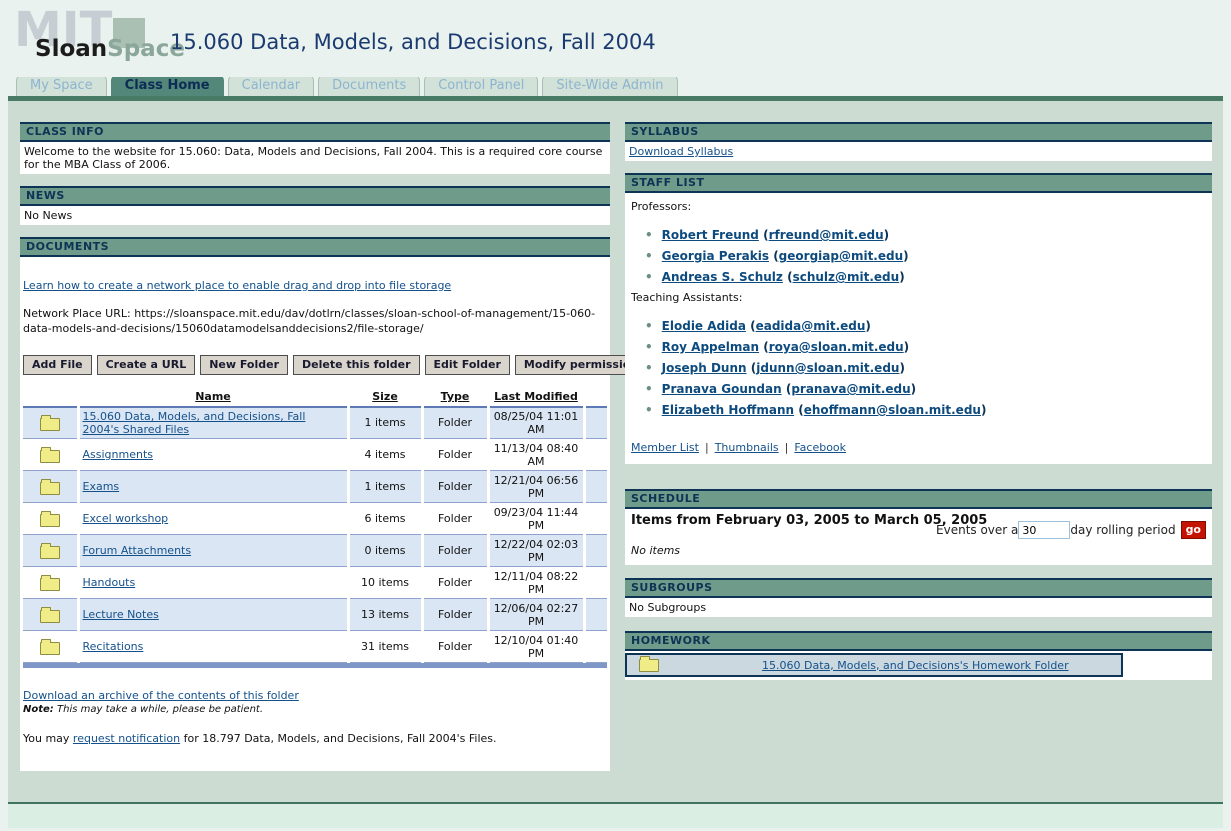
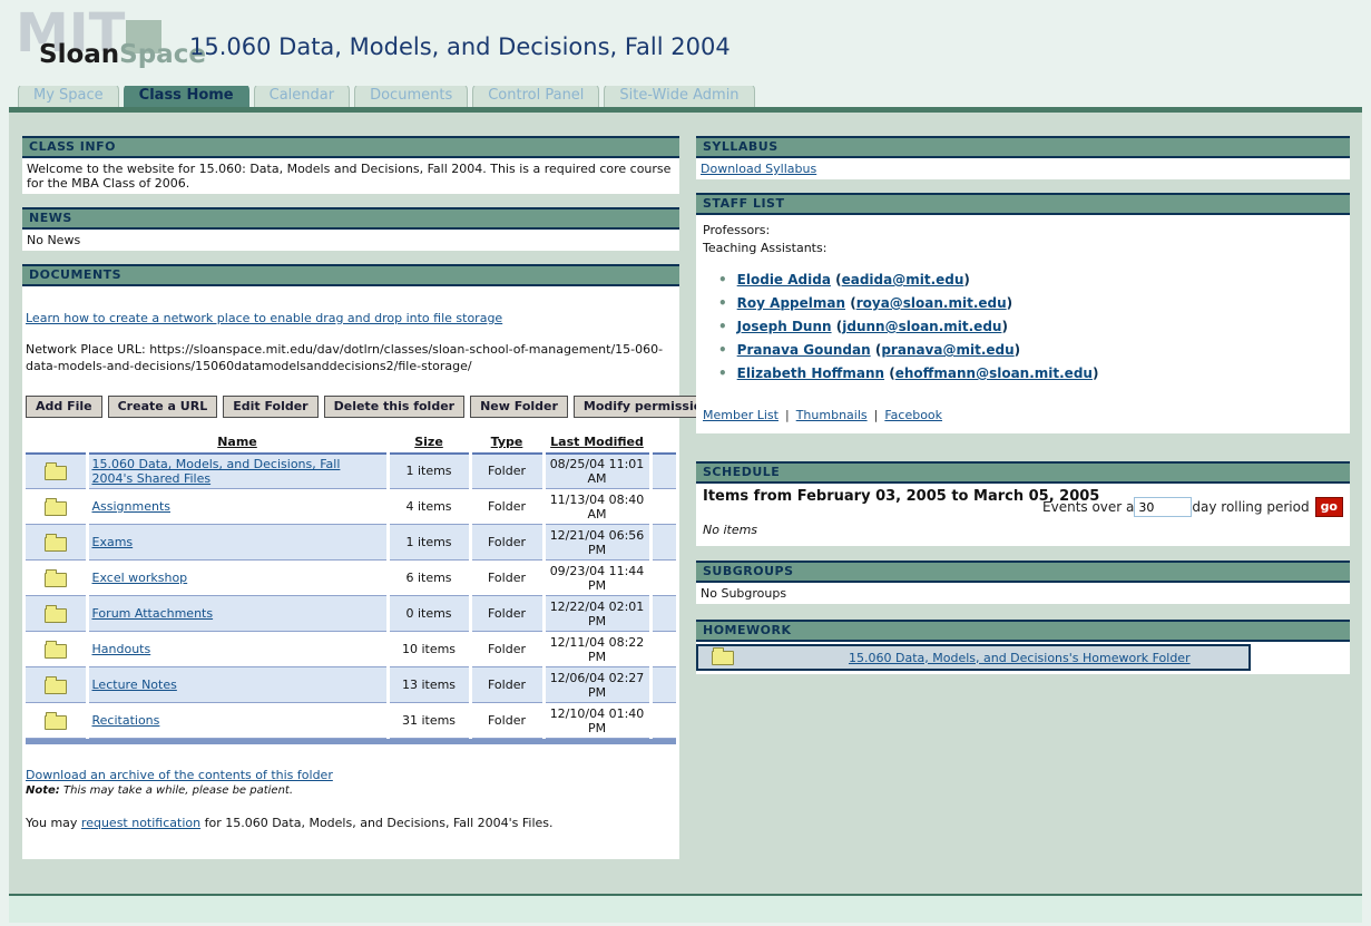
  MIT
  SloanSpace
  15.060 Data, Models, and Decisions, Fall 2004
  My Space
  Class Home
  Calendar
  Documents
  Control Panel
  Site-Wide Admin
  CLASS INFO
  Welcome to the website for 15.060: Data, Models and Decisions, Fall 2004. This is a required core course for the MBA Class of 2006.
  NEWS
  No News
  DOCUMENTS
  Learn how to create a network place to enable drag and drop into file storage
  Network Place URL: https://sloanspace.mit.edu/dav/dotlrn/classes/sloan-school-of-management/15-060-data-models-and-decisions/15060datamodelsanddecisions2/file-storage/
  Add File
  Create a URL
- New Folder
+ Edit Folder
  Delete this folder
- Edit Folder
+ New Folder
  	Name	Size	Type	Last Modified
  	15.060 Data, Models, and Decisions, Fall 2004's Shared Files	1 items	Folder	08/25/04 11:01 AM
  	Assignments	4 items	Folder	11/13/04 08:40 AM
  	Exams	1 items	Folder	12/21/04 06:56 PM
  	Excel workshop	6 items	Folder	09/23/04 11:44 PM
- 	Forum Attachments	0 items	Folder	12/22/04 02:03 PM
+ 	Forum Attachments	0 items	Folder	12/22/04 02:01 PM
  	Handouts	10 items	Folder	12/11/04 08:22 PM
  	Lecture Notes	13 items	Folder	12/06/04 02:27 PM
  	Recitations	31 items	Folder	12/10/04 01:40 PM
  Download an archive of the contents of this folder
  Note: This may take a while, please be patient.
- You may request notification for 18.797 Data, Models, and Decisions, Fall 2004's Files.
+ You may request notification for 15.060 Data, Models, and Decisions, Fall 2004's Files.
  SYLLABUS
  Download Syllabus
  STAFF LIST
  Professors:
- Robert Freund (rfreund@mit.edu)
- Georgia Perakis (georgiap@mit.edu)
- Andreas S. Schulz (schulz@mit.edu)
  Teaching Assistants:
  Elodie Adida (eadida@mit.edu)
  Roy Appelman (roya@sloan.mit.edu)
  Joseph Dunn (jdunn@sloan.mit.edu)
  Pranava Goundan (pranava@mit.edu)
  Elizabeth Hoffmann (ehoffmann@sloan.mit.edu)
  Member List | Thumbnails | Facebook
  SCHEDULE
  Items from February 03, 2005 to March 05, 2005
  Events over a
  30
  day rolling period
  go
  No items
  SUBGROUPS
  No Subgroups
  HOMEWORK
  15.060 Data, Models, and Decisions's Homework Folder
